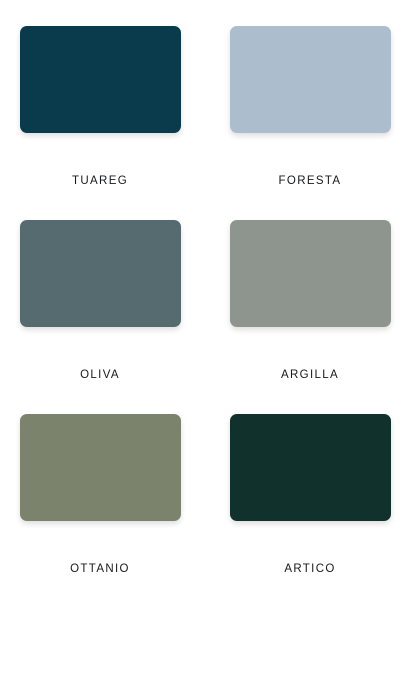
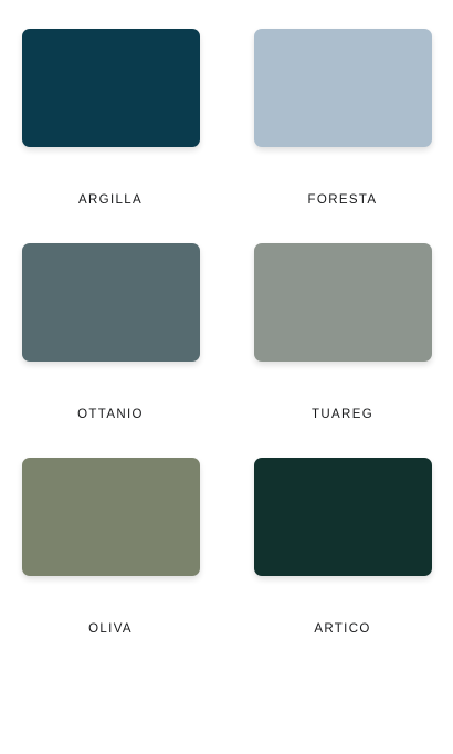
- TUAREG
+ ARGILLA
  FORESTA
- OLIVA
+ OTTANIO
- ARGILLA
+ TUAREG
- OTTANIO
+ OLIVA
  ARTICO
